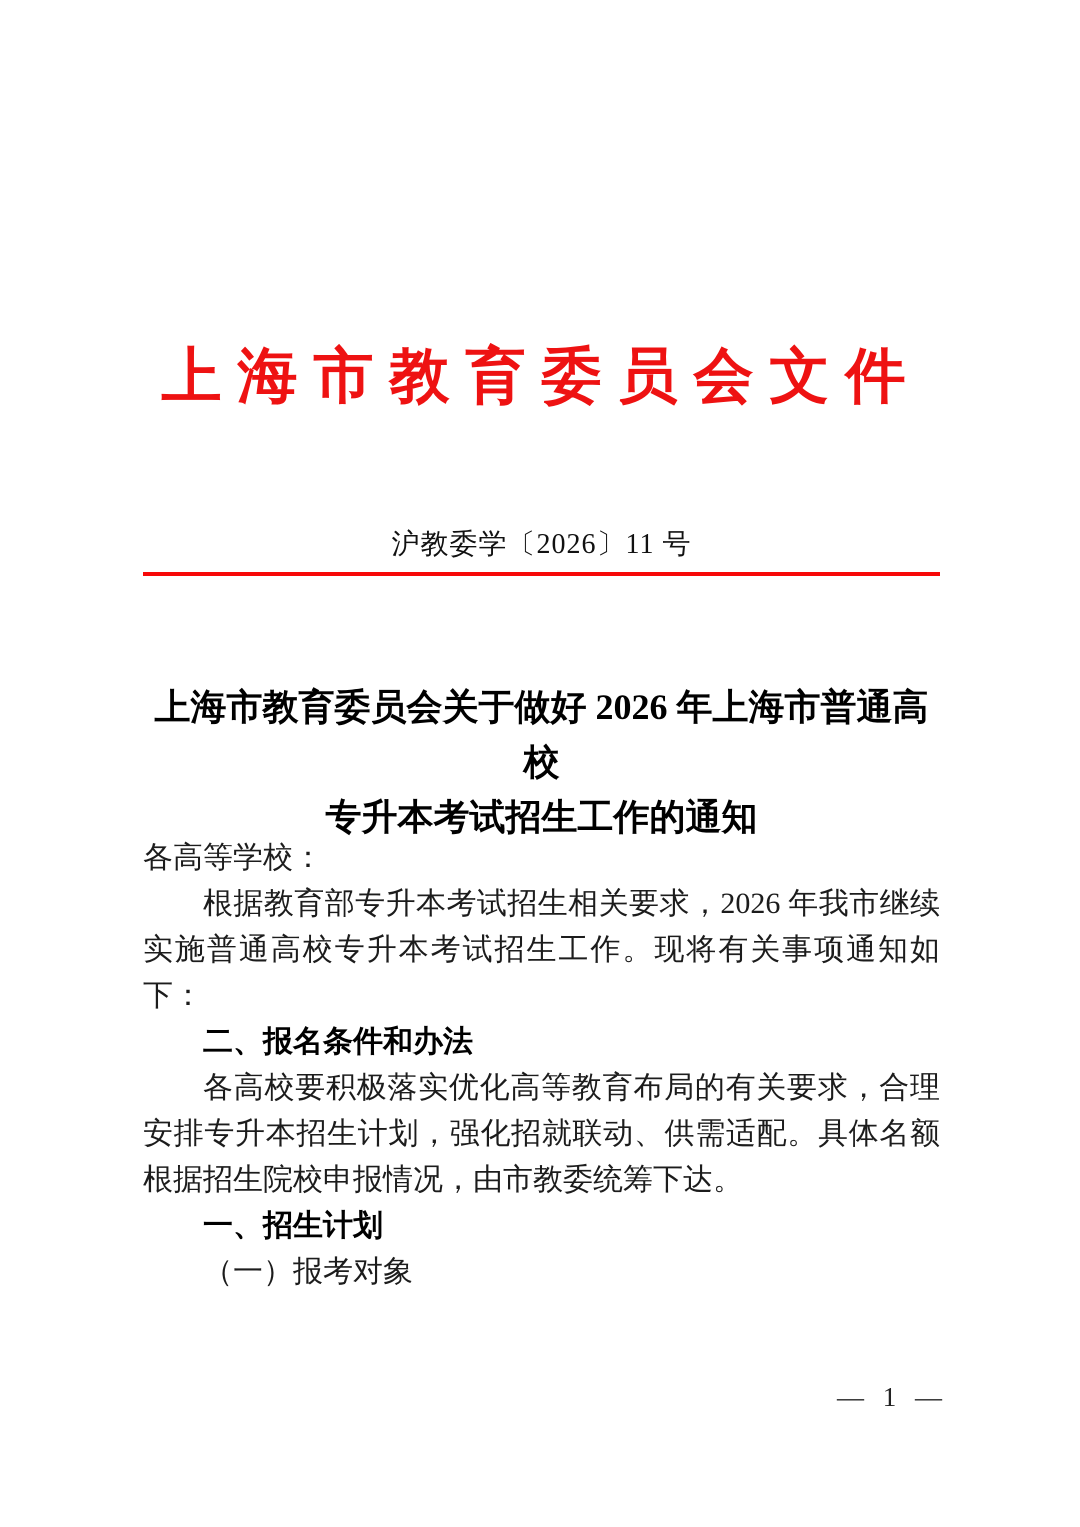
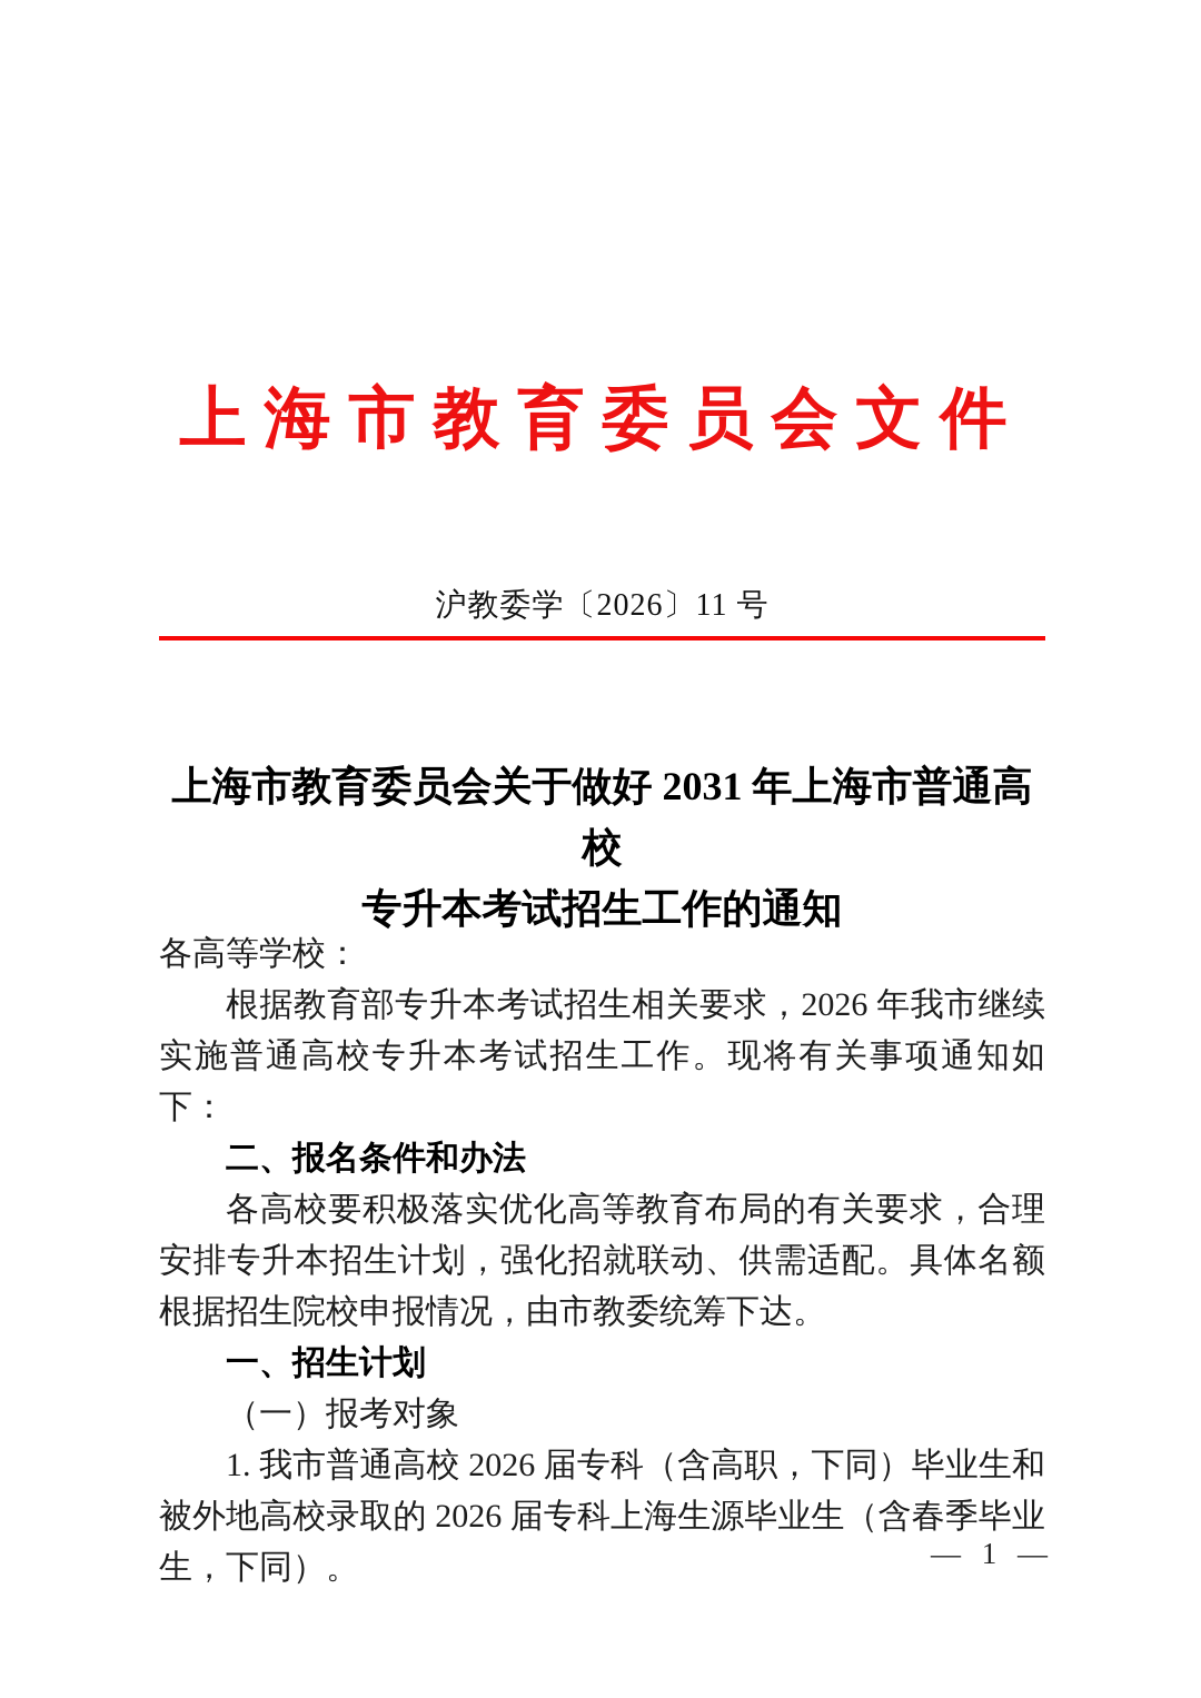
  上海市教育委员会文件
  沪教委学〔2026〕11 号
- 上海市教育委员会关于做好 2026 年上海市普通高校
+ 上海市教育委员会关于做好 2031 年上海市普通高校
  专升本考试招生工作的通知
  各高等学校：
  根据教育部专升本考试招生相关要求，2026 年我市继续实施普通高校专升本考试招生工作。现将有关事项通知如下：
  二、报名条件和办法
  各高校要积极落实优化高等教育布局的有关要求，合理安排专升本招生计划，强化招就联动、供需适配。具体名额根据招生院校申报情况，由市教委统筹下达。
  一、招生计划
  （一）报考对象
+ 1. 我市普通高校 2026 届专科（含高职，下同）毕业生和被外地高校录取的 2026 届专科上海生源毕业生（含春季毕业生，下同）。
  — 1 —
